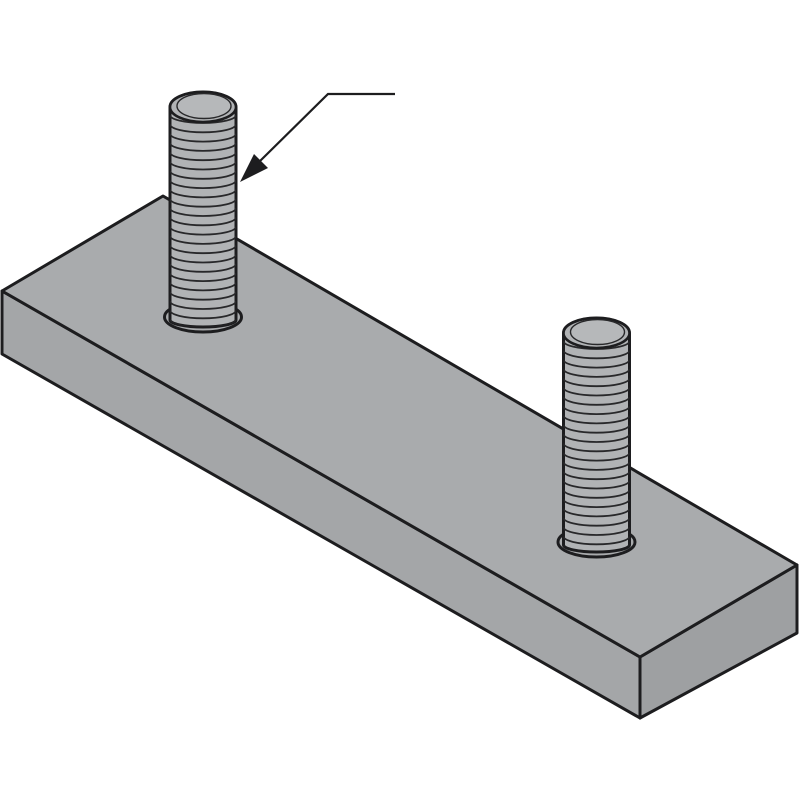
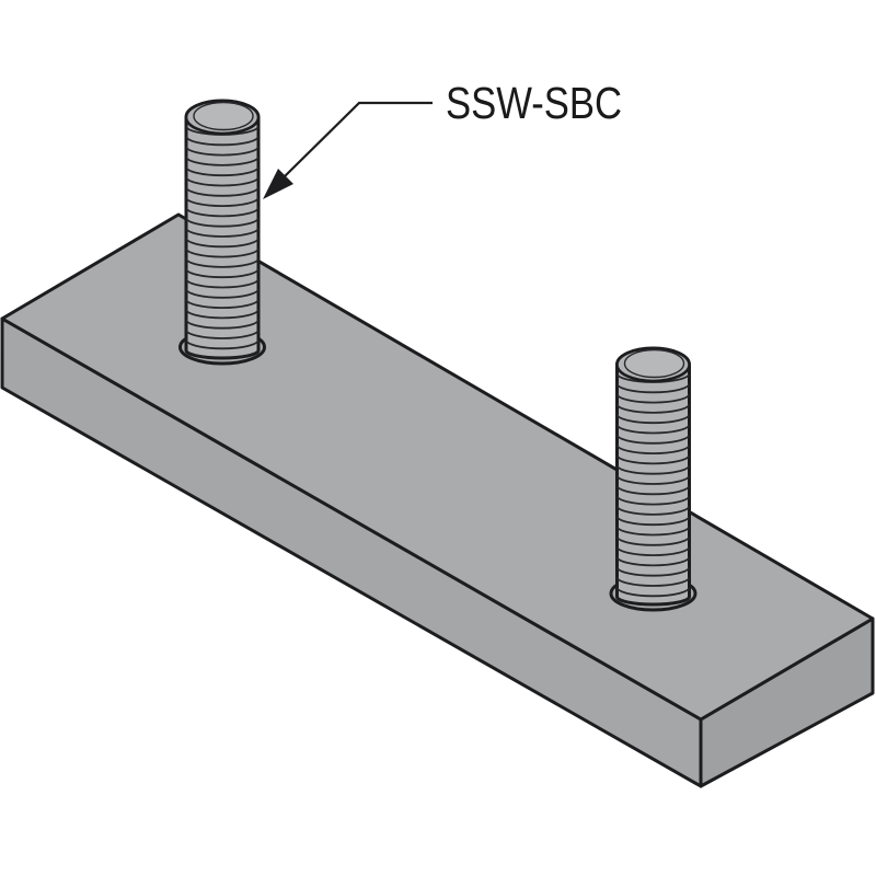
+ SSW-SBC
